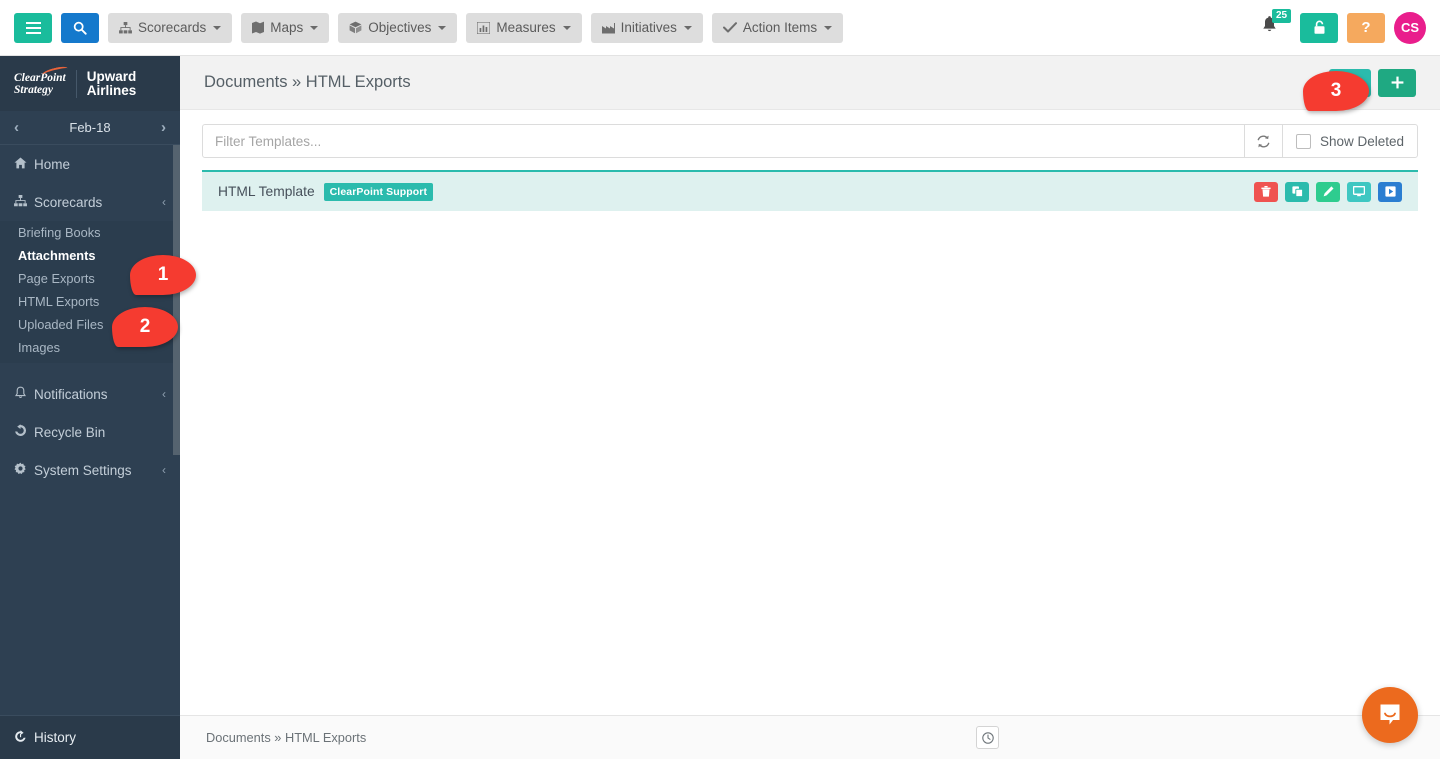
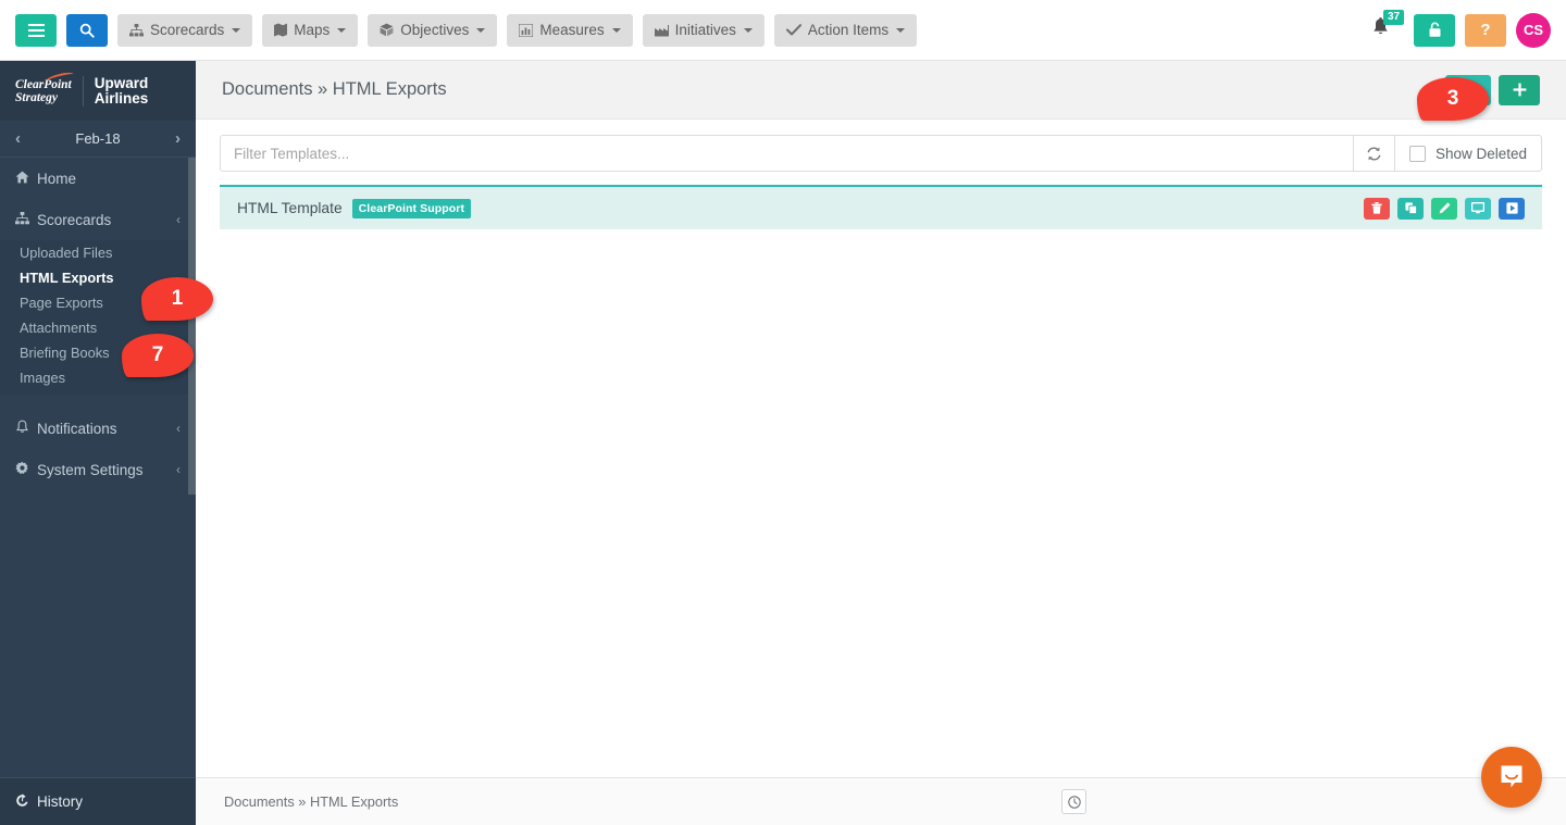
  Scorecards
  Maps
  Objectives
  Measures
  Initiatives
  Action Items
- 25
+ 37
  ?
  CS
  ClearPoint
  Strategy
  Upward
  Airlines
  ‹
  Feb-18
  ›
  Home
  Scorecards
  ‹
- Briefing Books
+ Uploaded Files
- Attachments
+ HTML Exports
  Page Exports
- HTML Exports
+ Attachments
- Uploaded Files
+ Briefing Books
  Images
  Notifications
  ‹
- Recycle Bin
  System Settings
  ‹
  History
  Documents » HTML Exports
  Filter Templates...
  Show Deleted
  HTML Template
  ClearPoint Support
  Documents » HTML Exports
  1
- 2
+ 7
  3
